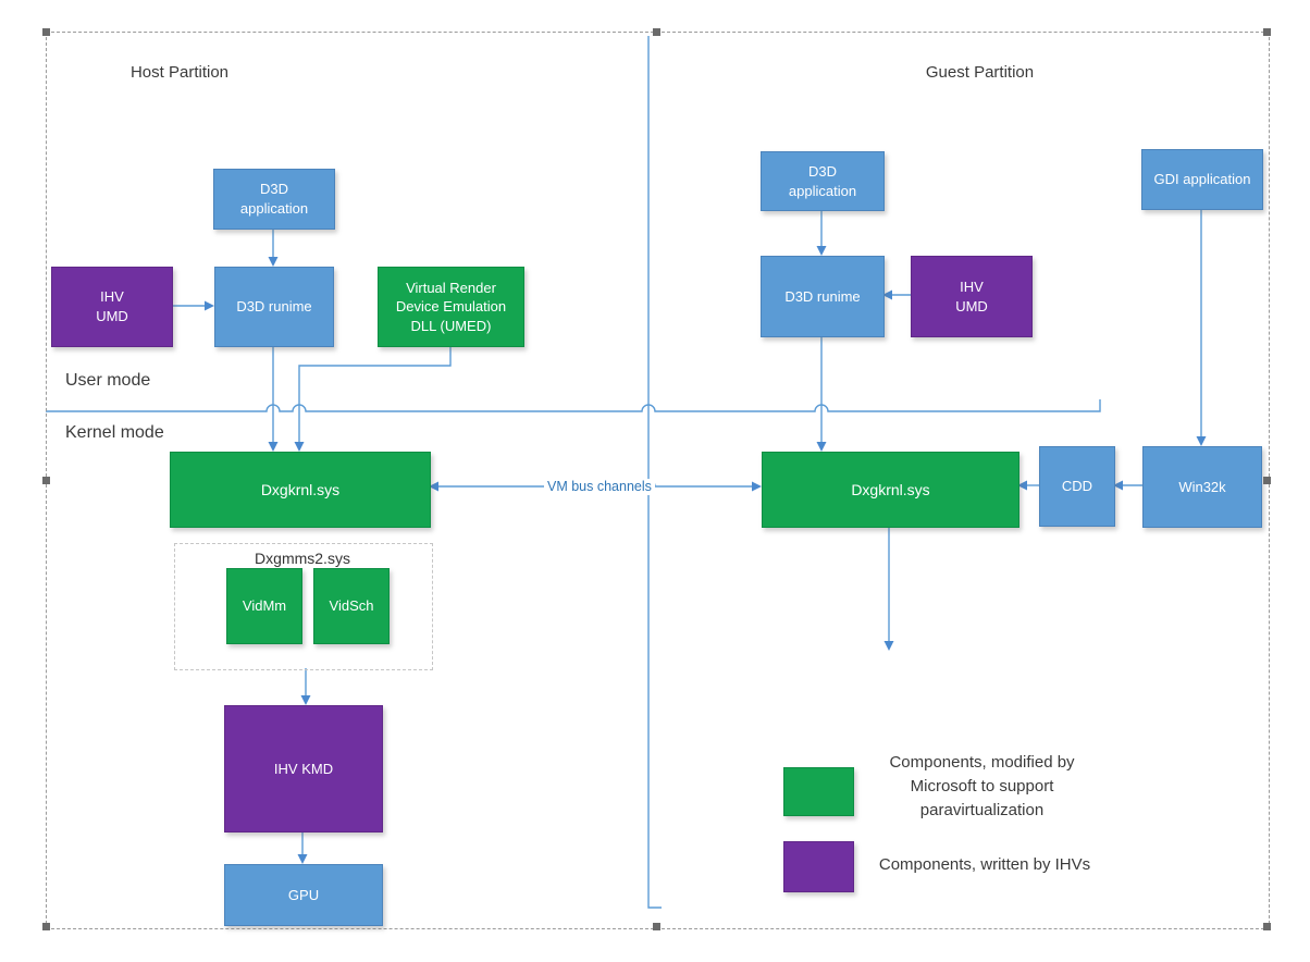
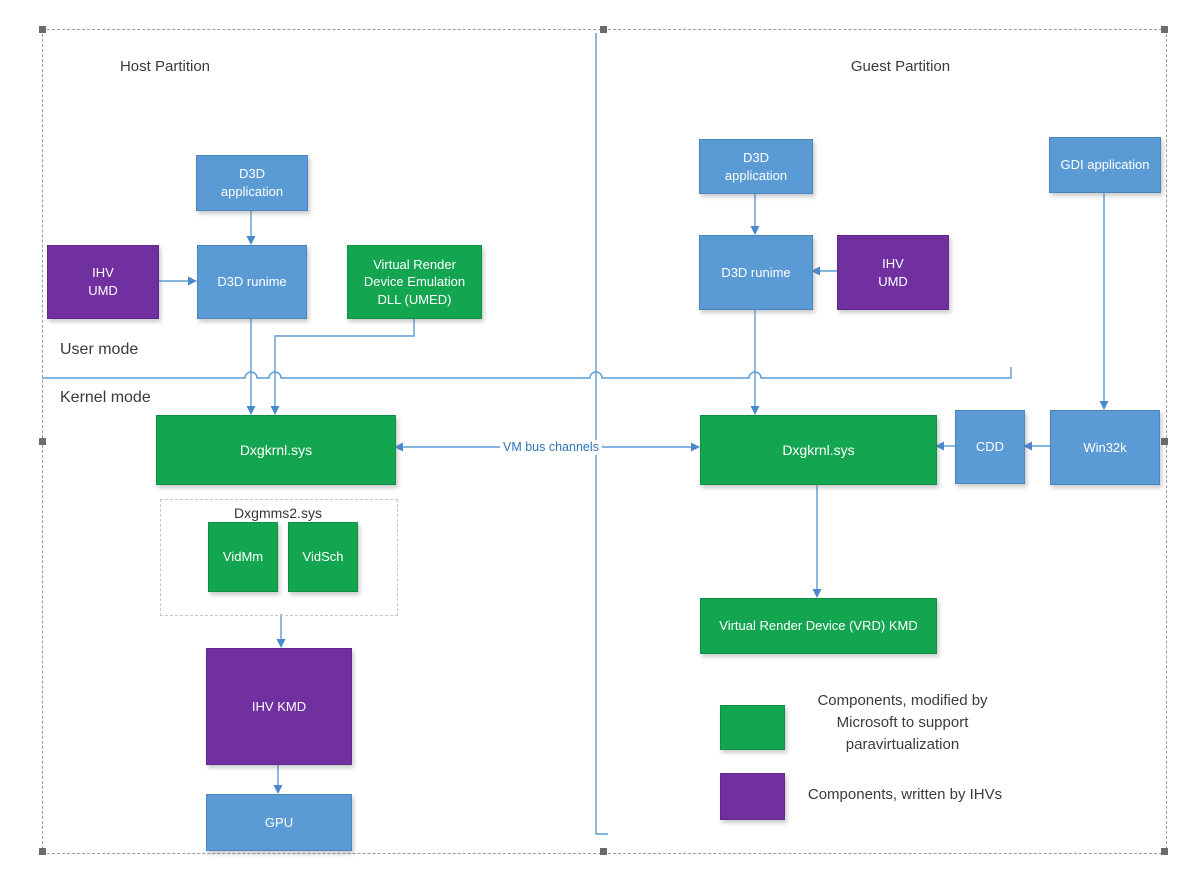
  Host Partition
  Guest Partition
  User mode
  Kernel mode
  D3D
  application
  IHV
  UMD
  D3D runime
  Virtual Render
  Device Emulation
  DLL (UMED)
  Dxgkrnl.sys
  Dxgmms2.sys
  VidMm
  VidSch
  IHV KMD
  GPU
  D3D
  application
  D3D runime
  IHV
  UMD
  GDI application
  Dxgkrnl.sys
  CDD
  Win32k
+ Virtual Render Device (VRD) KMD
  VM bus channels
  Components, modified by
  Microsoft to support
  paravirtualization
  Components, written by IHVs
